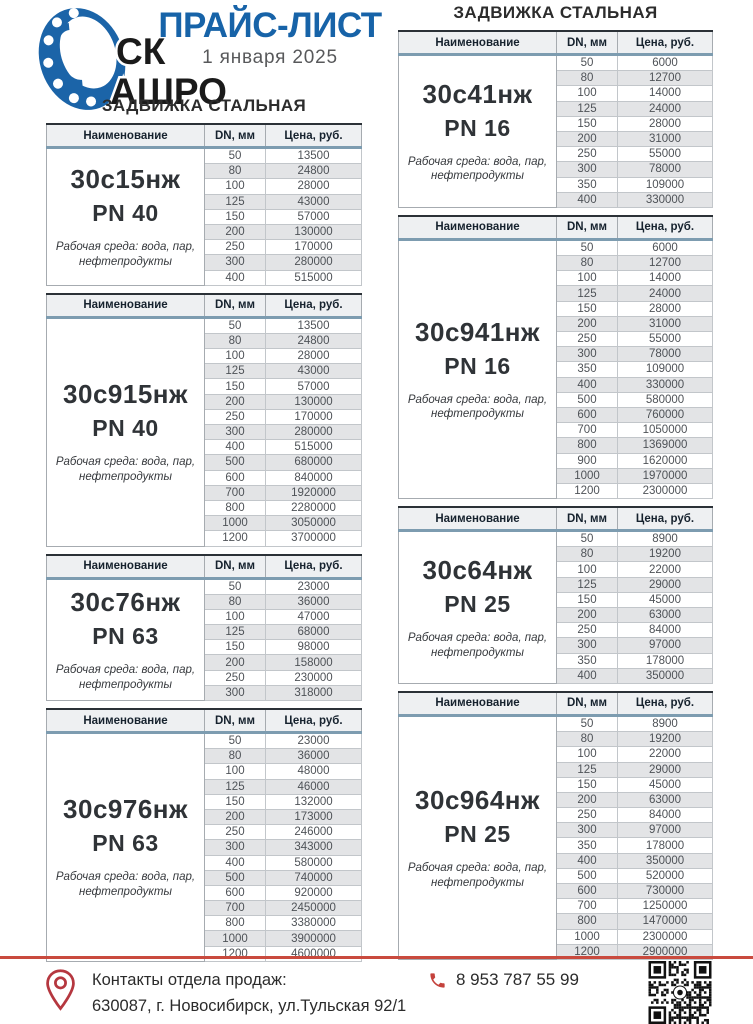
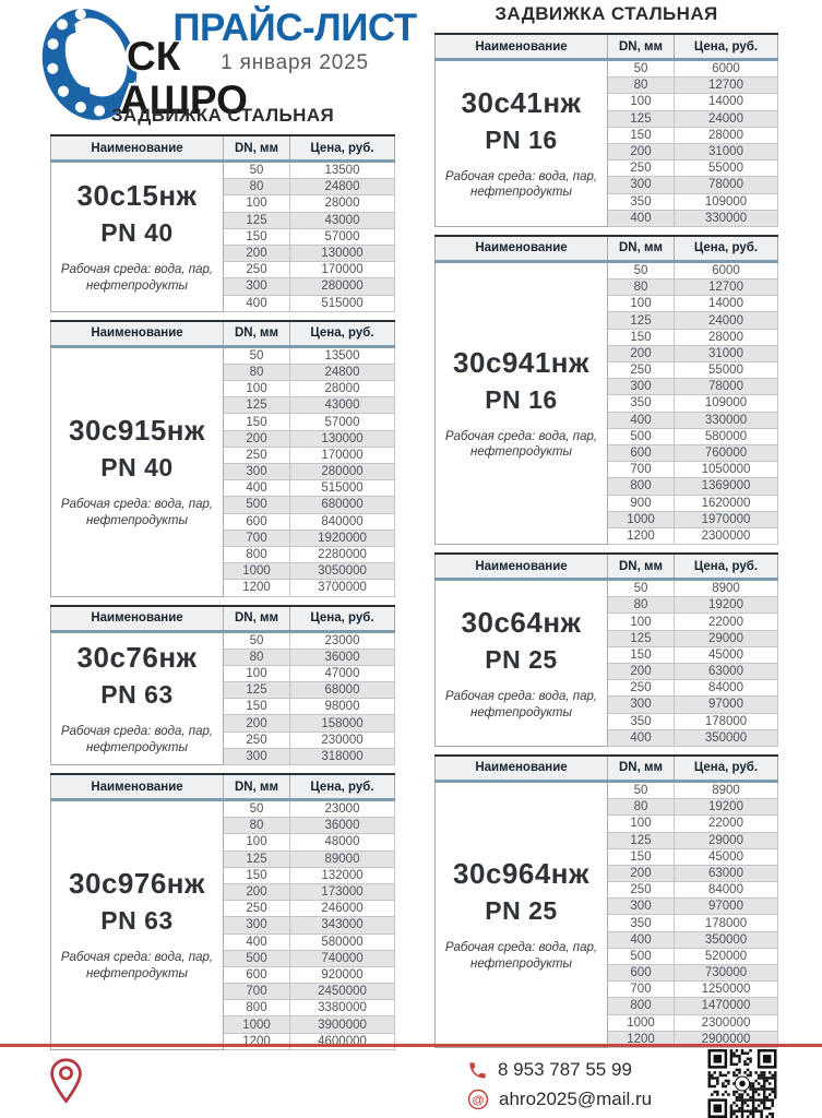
  СК
  АШРО
  ПРАЙС-ЛИСТ
  1 января 2025
  ЗАДВИЖКА СТАЛЬНАЯ
  Наименование	DN, мм	Цена, руб.
  30с15нжPN 40Рабочая среда: вода, пар, нефтепродукты	50	13500
  80	24800
  100	28000
  125	43000
  150	57000
  200	130000
  250	170000
  300	280000
  400	515000
  Наименование	DN, мм	Цена, руб.
  30с915нжPN 40Рабочая среда: вода, пар, нефтепродукты	50	13500
  80	24800
  100	28000
  125	43000
  150	57000
  200	130000
  250	170000
  300	280000
  400	515000
  500	680000
  600	840000
  700	1920000
  800	2280000
  1000	3050000
  1200	3700000
  Наименование	DN, мм	Цена, руб.
  30с76нжPN 63Рабочая среда: вода, пар, нефтепродукты	50	23000
  80	36000
  100	47000
  125	68000
  150	98000
  200	158000
  250	230000
  300	318000
  Наименование	DN, мм	Цена, руб.
  30с976нжPN 63Рабочая среда: вода, пар, нефтепродукты	50	23000
  80	36000
  100	48000
- 125	46000
+ 125	89000
  150	132000
  200	173000
  250	246000
  300	343000
  400	580000
  500	740000
  600	920000
  700	2450000
  800	3380000
  1000	3900000
  1200	4600000
  ЗАДВИЖКА СТАЛЬНАЯ
  Наименование	DN, мм	Цена, руб.
  30с41нжPN 16Рабочая среда: вода, пар, нефтепродукты	50	6000
  80	12700
  100	14000
  125	24000
  150	28000
  200	31000
  250	55000
  300	78000
  350	109000
  400	330000
  Наименование	DN, мм	Цена, руб.
  30с941нжPN 16Рабочая среда: вода, пар, нефтепродукты	50	6000
  80	12700
  100	14000
  125	24000
  150	28000
  200	31000
  250	55000
  300	78000
  350	109000
  400	330000
  500	580000
  600	760000
  700	1050000
  800	1369000
  900	1620000
  1000	1970000
  1200	2300000
  Наименование	DN, мм	Цена, руб.
  30с64нжPN 25Рабочая среда: вода, пар, нефтепродукты	50	8900
  80	19200
  100	22000
  125	29000
  150	45000
  200	63000
  250	84000
  300	97000
  350	178000
  400	350000
  Наименование	DN, мм	Цена, руб.
  30с964нжPN 25Рабочая среда: вода, пар, нефтепродукты	50	8900
  80	19200
  100	22000
  125	29000
  150	45000
  200	63000
  250	84000
  300	97000
  350	178000
  400	350000
  500	520000
  600	730000
  700	1250000
  800	1470000
  1000	2300000
  1200	2900000
- Контакты отдела продаж:
- 630087, г. Новосибирск, ул.Тульская 92/1
  8 953 787 55 99
+ @
+ ahro2025@mail.ru
